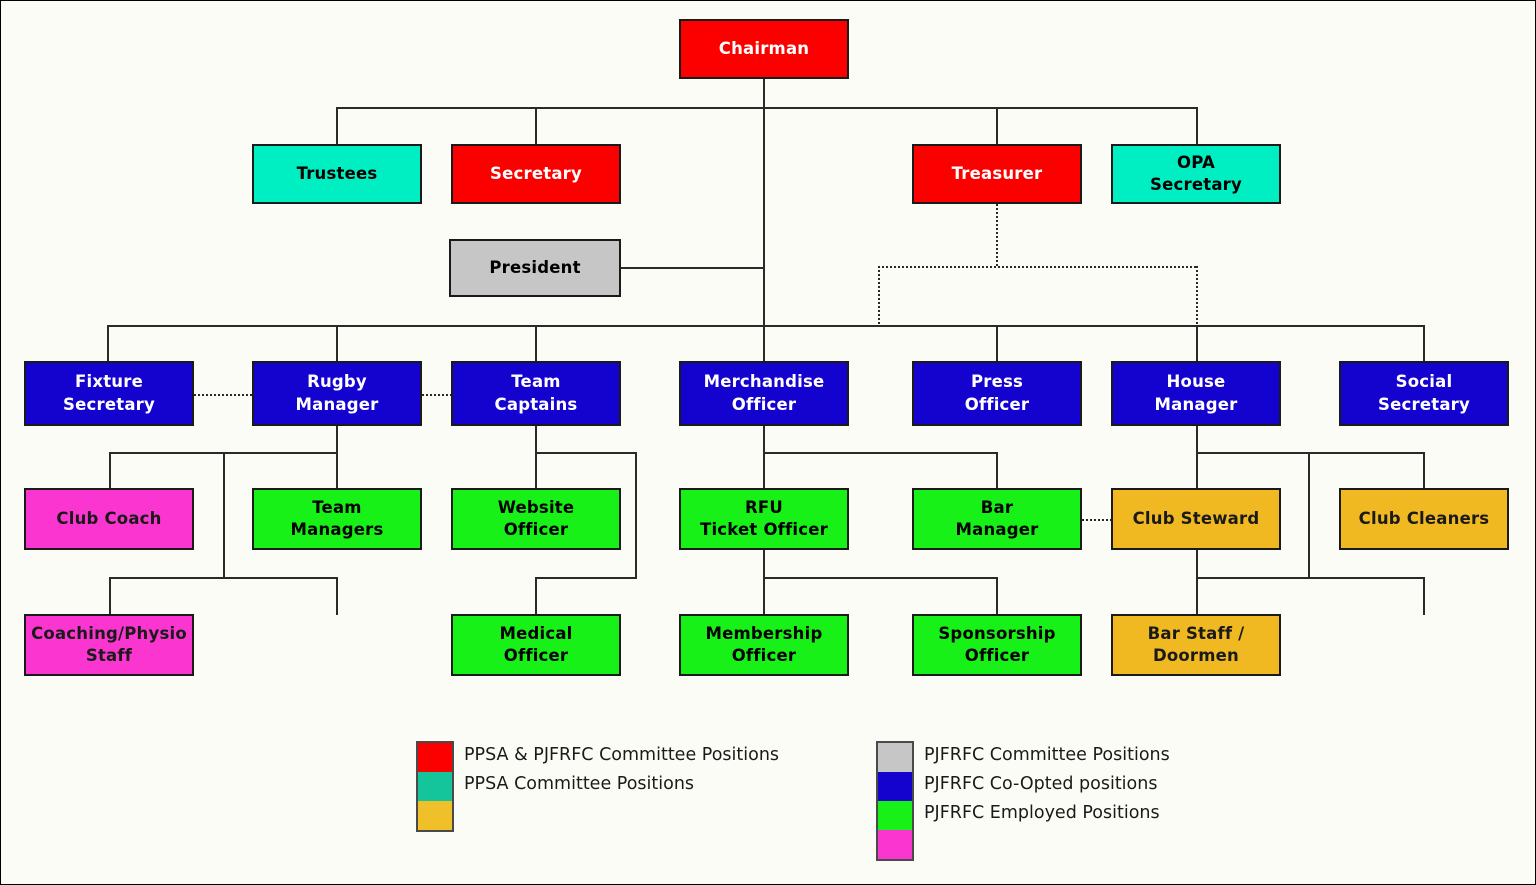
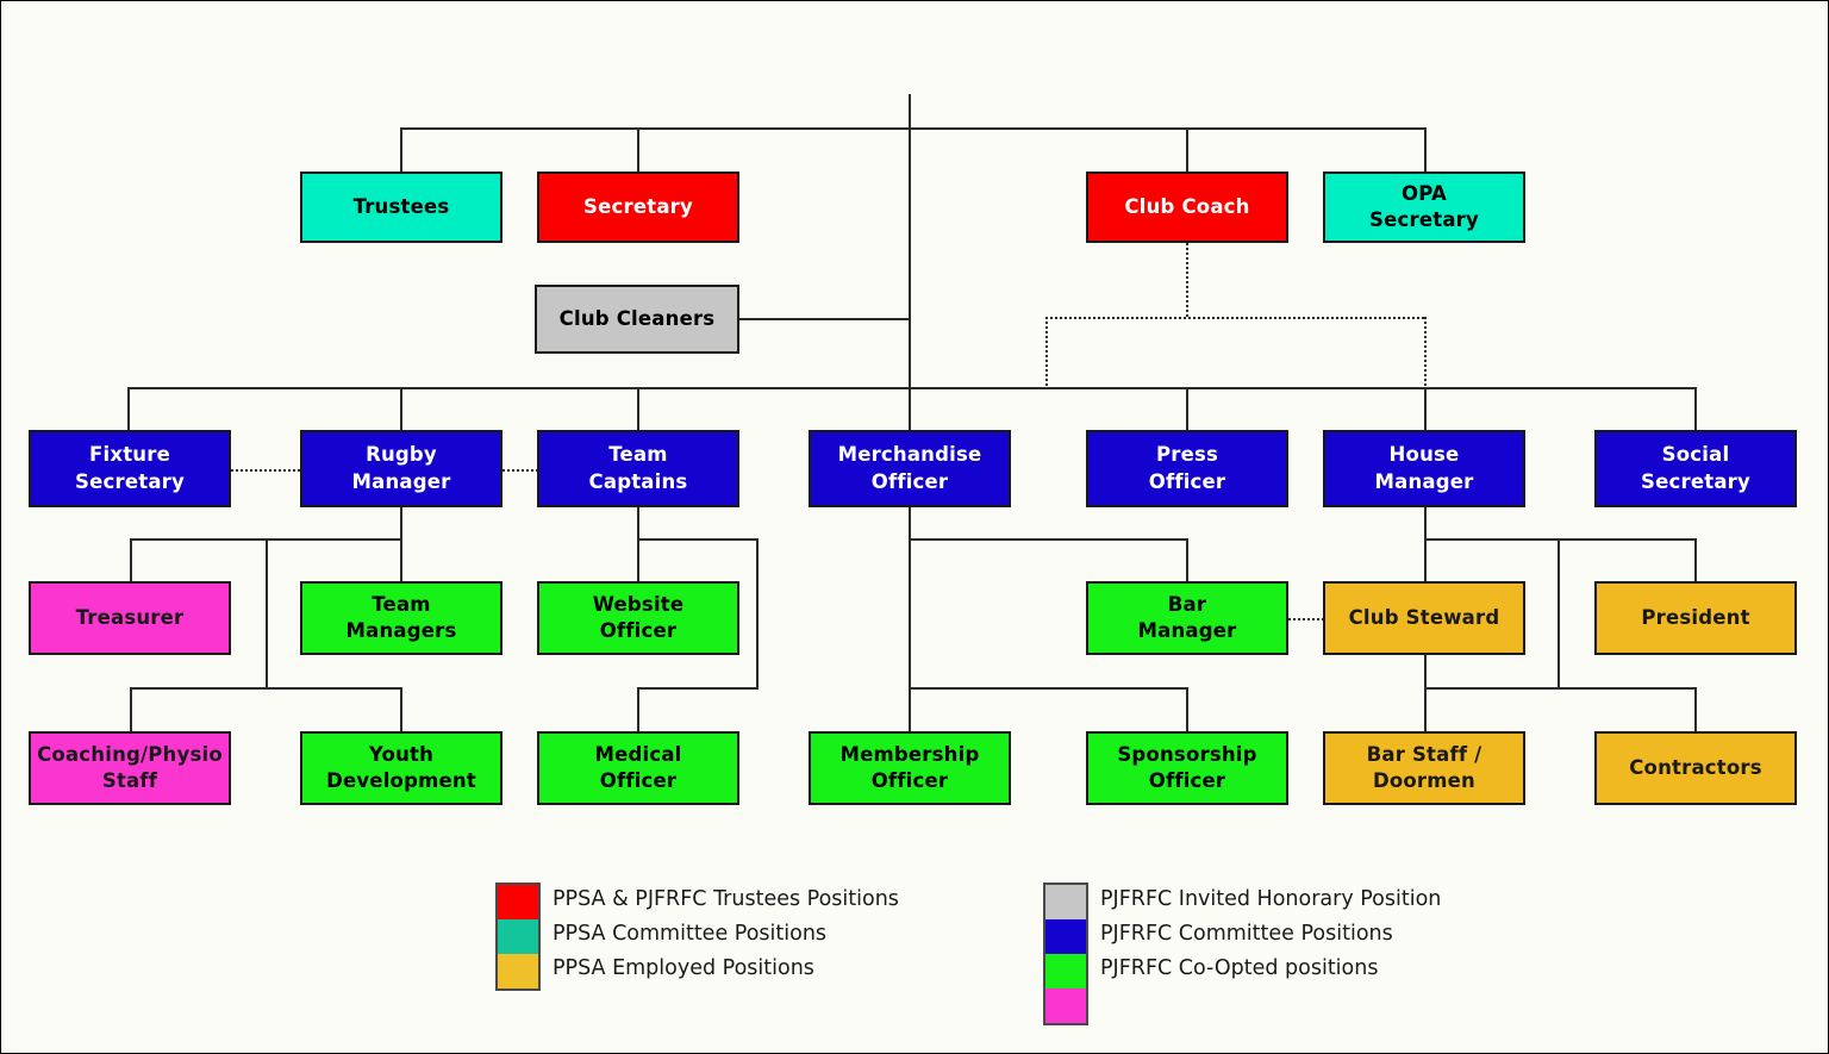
- Chairman
  Trustees
  Secretary
- Treasurer
+ Club Coach
  OPA
  Secretary
- President
+ Club Cleaners
  Fixture
  Secretary
  Rugby
  Manager
  Team
  Captains
  Merchandise
  Officer
  Press
  Officer
  House
  Manager
  Social
  Secretary
- Club Coach
+ Treasurer
  Team
  Managers
  Website
  Officer
- RFU
- Ticket Officer
  Bar
  Manager
  Club Steward
- Club Cleaners
+ President
  Coaching/Physio
  Staff
+ Youth
+ Development
  Medical
  Officer
  Membership
  Officer
  Sponsorship
  Officer
  Bar Staff /
  Doormen
+ Contractors
- PPSA & PJFRFC Committee Positions
+ PPSA & PJFRFC Trustees Positions
  PPSA Committee Positions
+ PPSA Employed Positions
+ PJFRFC Invited Honorary Position
  PJFRFC Committee Positions
  PJFRFC Co-Opted positions
- PJFRFC Employed Positions
